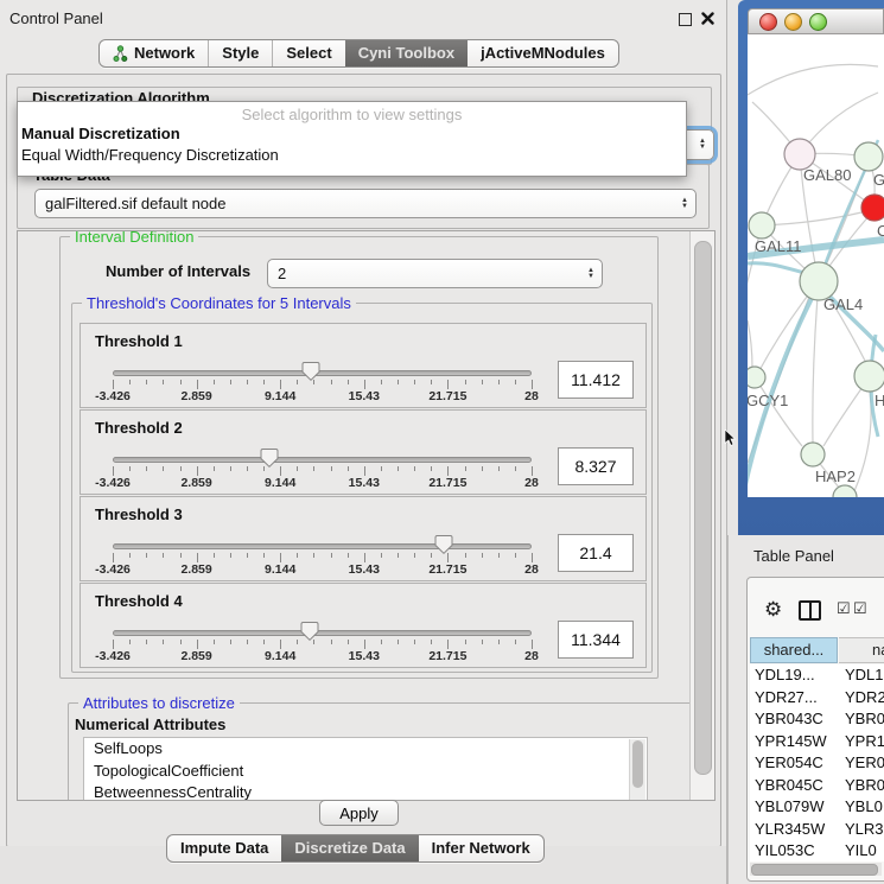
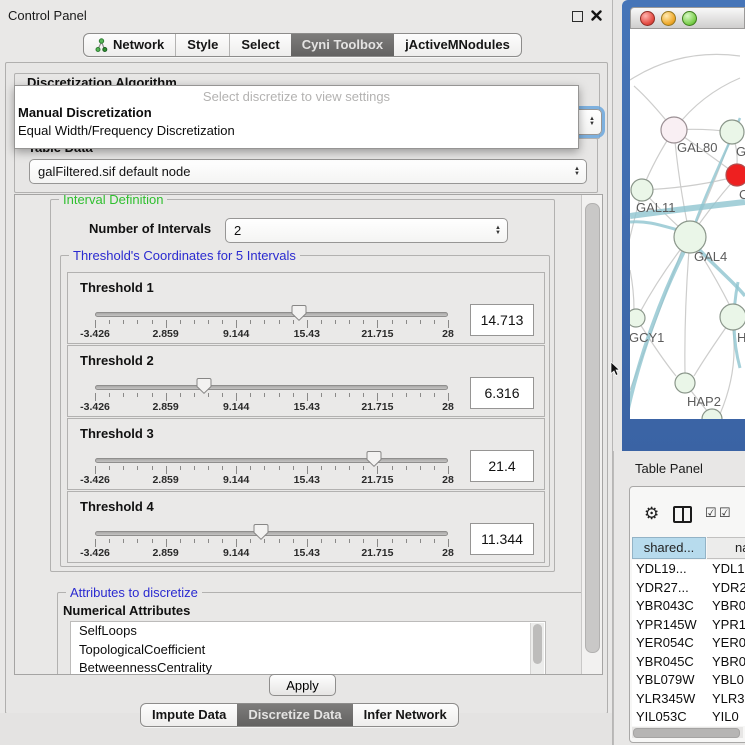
  Control Panel
  Network
  Style
  Select
  Cyni Toolbox
  jActiveMNodules
  Discretization Algorithm
- Select algorithm to view settings
+ Select discretize to view settings
  Manual Discretization
  Equal Width/Frequency Discretization
  galFiltered.sif default node
  Interval Definition
  Number of Intervals
  2
  Threshold's Coordinates for 5 Intervals
  Threshold 1
  -3.426
  2.859
  9.144
  15.43
  21.715
  28
- 11.412
+ 14.713
  Threshold 2
  -3.426
  2.859
  9.144
  15.43
  21.715
  28
- 8.327
+ 6.316
  Threshold 3
  -3.426
  2.859
  9.144
  15.43
  21.715
  28
  21.4
  Threshold 4
  -3.426
  2.859
  9.144
  15.43
  21.715
  28
  11.344
  Attributes to discretize
  Numerical Attributes
  SelfLoops
  TopologicalCoefficient
  BetweennessCentrality
  Apply
  Impute Data
  Discretize Data
  Infer Network
  GAL80
  G
  C
  GAL11
  GAL4
  GCY1
  H
  HAP2
  Table Panel
  ⚙
  ☑
  ☑
  shared...
  YDL19...
  YDL1
  YDR27...
  YDR2
  YBR043C
  YBR0
  YPR145W
  YPR1
  YER054C
  YER0
  YBR045C
  YBR0
  YBL079W
  YBL0
  YLR345W
  YLR3
  YIL053C
  YIL0
